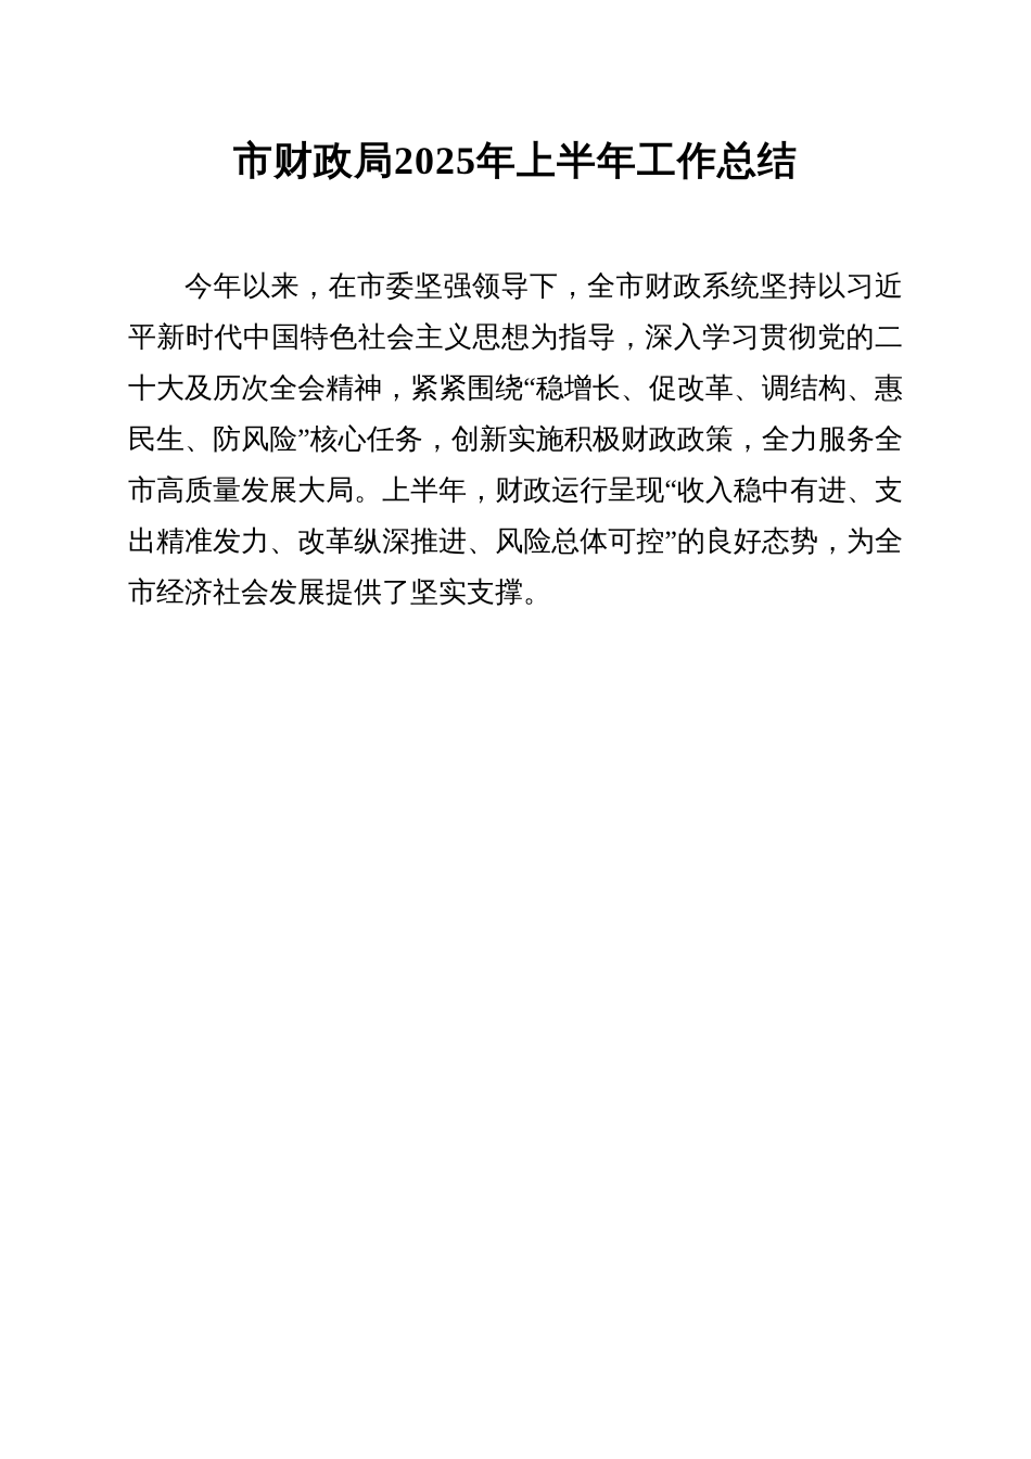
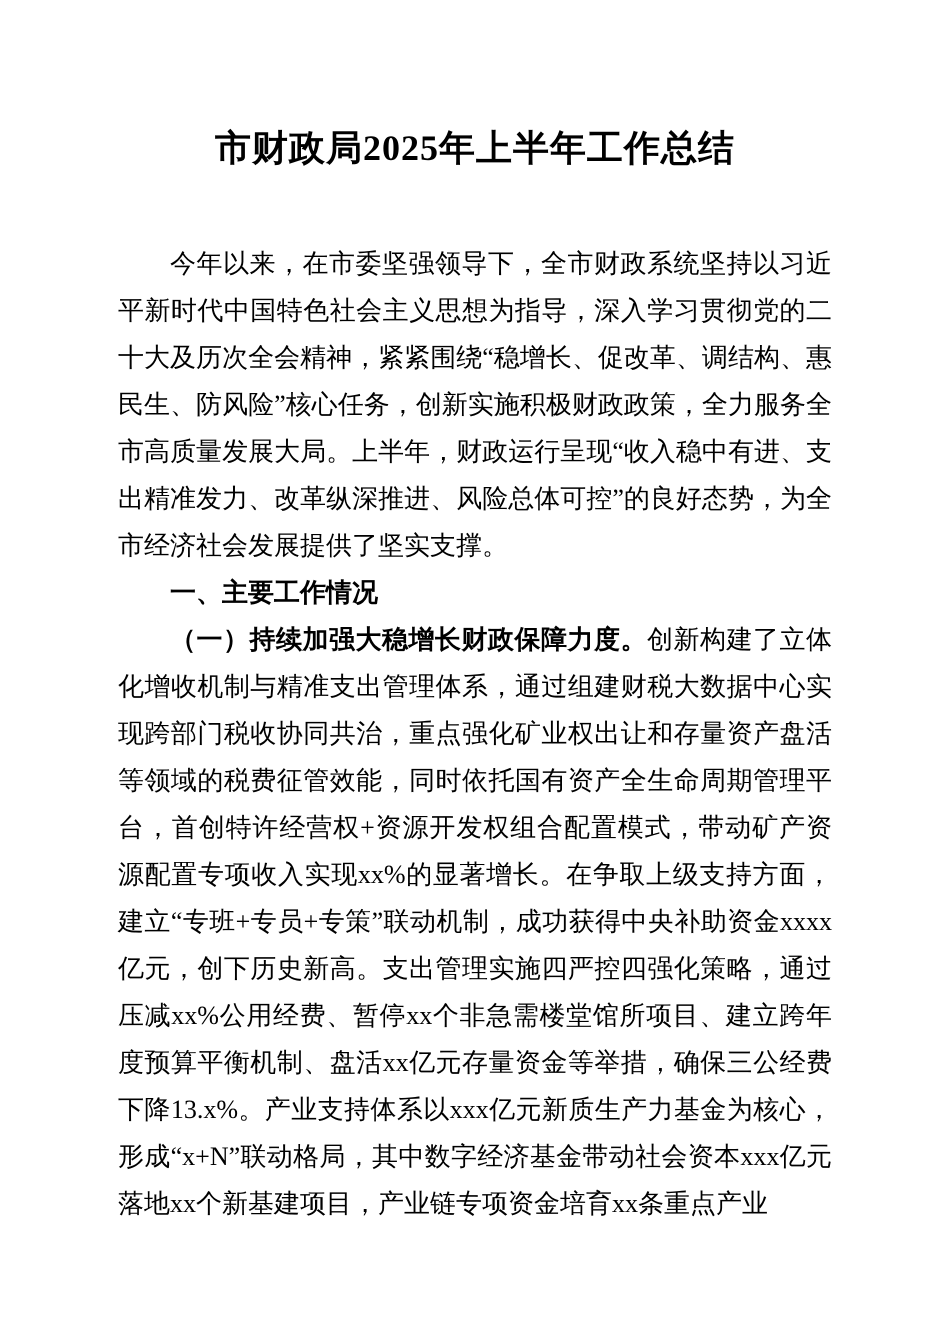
  市财政局2025年上半年工作总结
  今年以来，在市委坚强领导下，全市财政系统坚持以习近平新时代中国特色社会主义思想为指导，深入学习贯彻党的二十大及历次全会精神，紧紧围绕“稳增长、促改革、调结构、惠民生、防风险”核心任务，创新实施积极财政政策，全力服务全市高质量发展大局。上半年，财政运行呈现“收入稳中有进、支出精准发力、改革纵深推进、风险总体可控”的良好态势，为全市经济社会发展提供了坚实支撑。
+ 一、主要工作情况
+ （一）持续加强大稳增长财政保障力度。创新构建了立体化增收机制与精准支出管理体系，通过组建财税大数据中心实现跨部门税收协同共治，重点强化矿业权出让和存量资产盘活等领域的税费征管效能，同时依托国有资产全生命周期管理平台，首创特许经营权+资源开发权组合配置模式，带动矿产资源配置专项收入实现xx%的显著增长。在争取上级支持方面，建立“专班+专员+专策”联动机制，成功获得中央补助资金xxxx亿元，创下历史新高。支出管理实施四严控四强化策略，通过压减xx%公用经费、暂停xx个非急需楼堂馆所项目、建立跨年度预算平衡机制、盘活xx亿元存量资金等举措，确保三公经费下降13.x%。产业支持体系以xxx亿元新质生产力基金为核心，形成“x+N”联动格局，其中数字经济基金带动社会资本xxx亿元落地xx个新基建项目，产业链专项资金培育xx条重点产业
